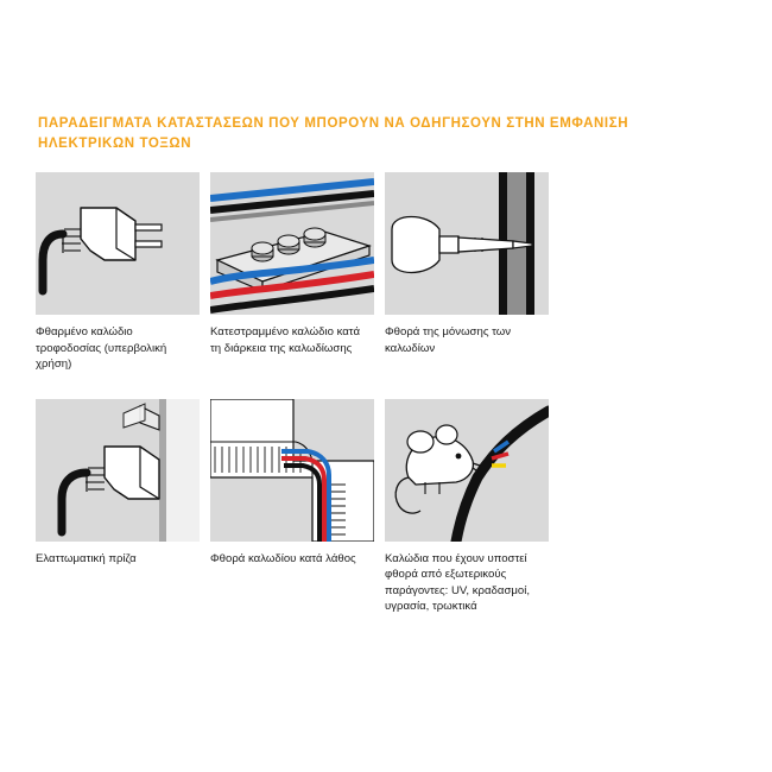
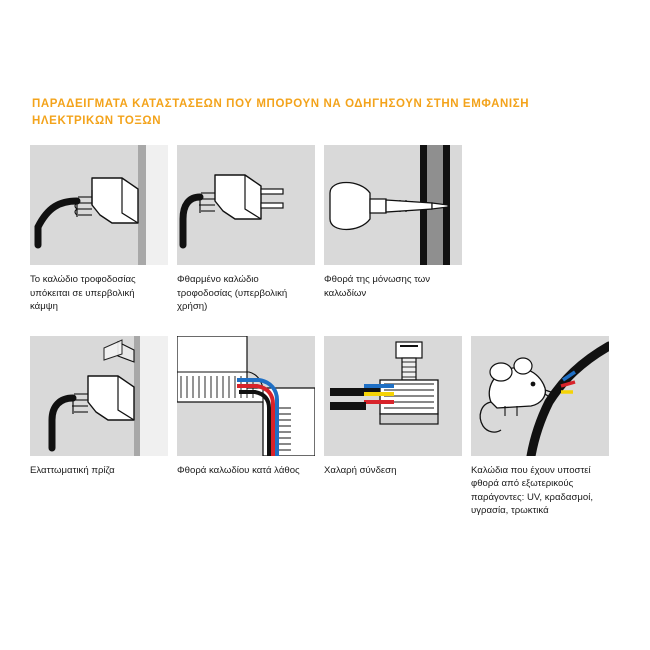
  ΠΑΡΑΔΕΙΓΜΑΤΑ ΚΑΤΑΣΤΑΣΕΩΝ ΠΟΥ ΜΠΟΡΟΥΝ ΝΑ ΟΔΗΓΗΣΟΥΝ ΣΤΗΝ ΕΜΦΑΝΙΣΗ ΗΛΕΚΤΡΙΚΩΝ ΤΟΞΩΝ
+ Το καλώδιο τροφοδοσίας υπόκειται σε υπερβολική κάμψη
  Φθαρμένο καλώδιο τροφοδοσίας (υπερβολική χρήση)
- Κατεστραμμένο καλώδιο κατά τη διάρκεια της καλωδίωσης
  Φθορά της μόνωσης των καλωδίων
  Ελαττωματική πρίζα
  Φθορά καλωδίου κατά λάθος
+ Χαλαρή σύνδεση
  Καλώδια που έχουν υποστεί φθορά από εξωτερικούς παράγοντες: UV, κραδασμοί, υγρασία, τρωκτικά
